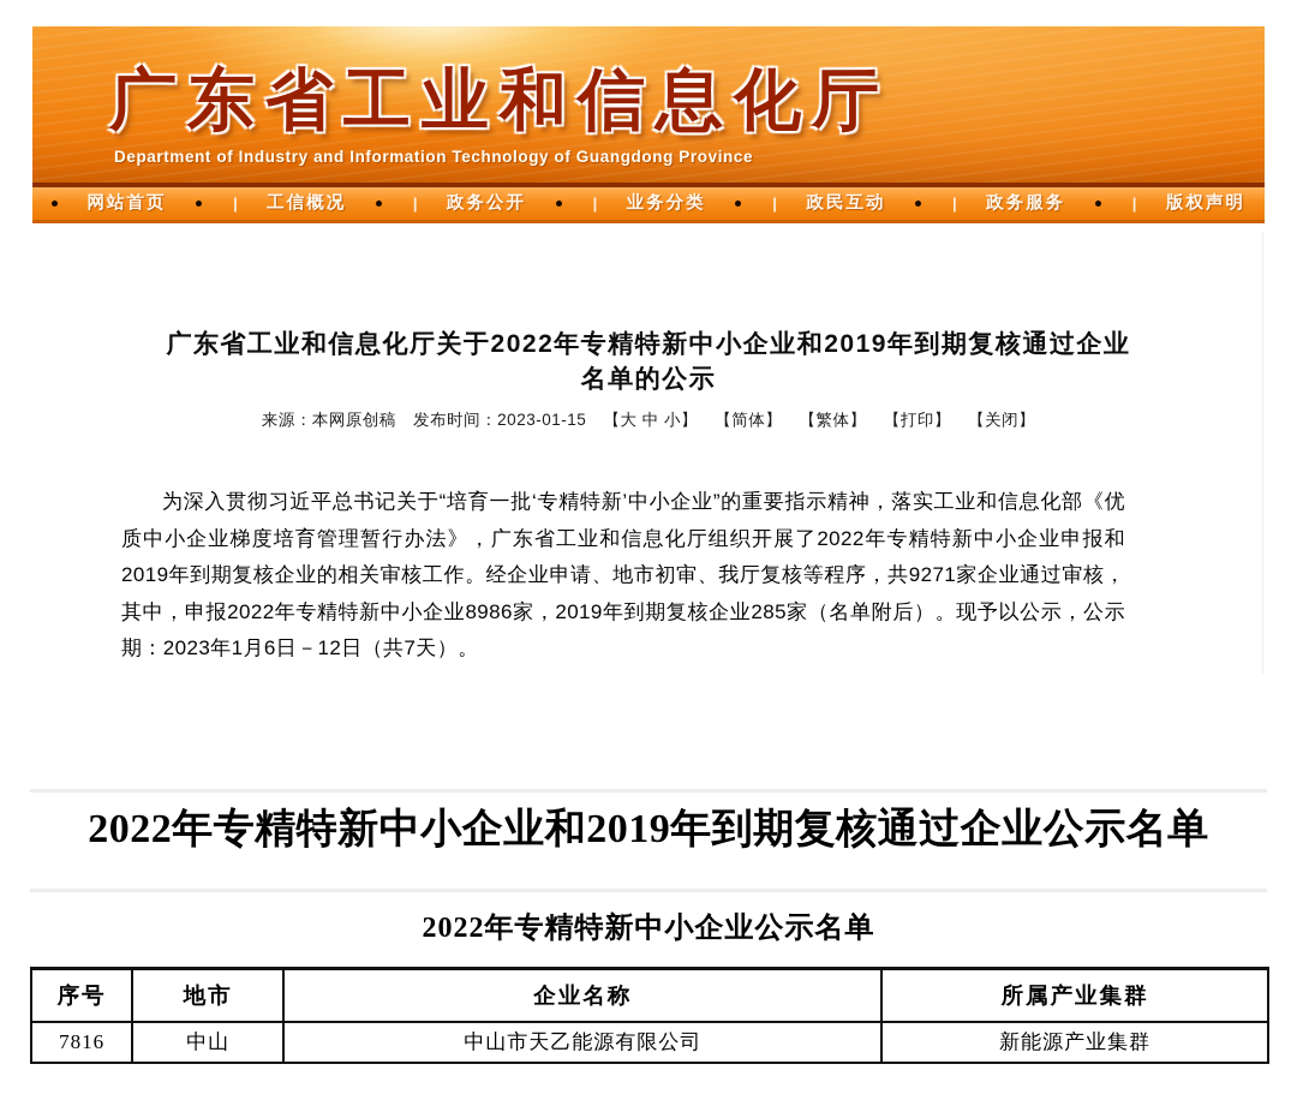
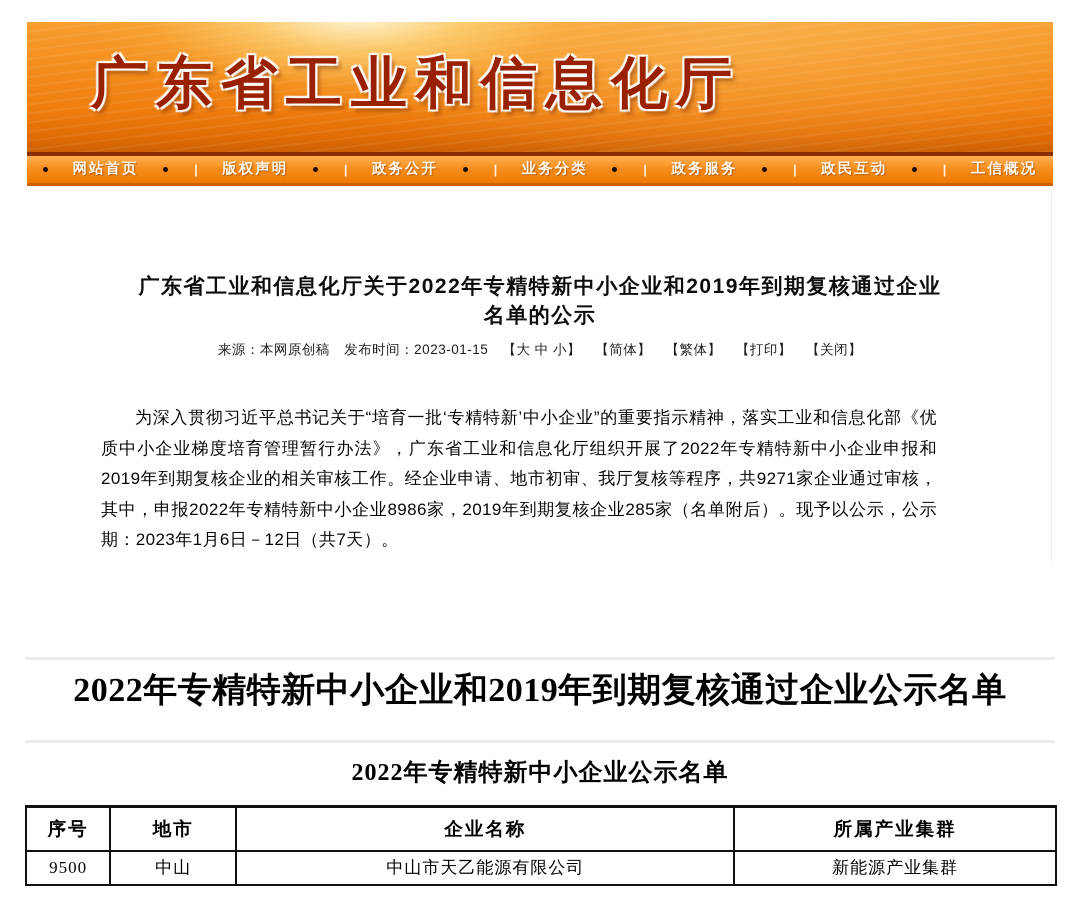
  广东省工业和信息化厅
- Department of Industry and Information Technology of Guangdong Province
  网站首页
  |
- 工信概况
+ 版权声明
  |
  政务公开
  |
  业务分类
  |
- 政民互动
+ 政务服务
  |
- 政务服务
+ 政民互动
  |
- 版权声明
+ 工信概况
  广东省工业和信息化厅关于2022年专精特新中小企业和2019年到期复核通过企业名单的公示
  来源：本网原创稿 发布时间：2023-01-15 【大 中 小】 【简体】 【繁体】 【打印】 【关闭】
  为深入贯彻习近平总书记关于“培育一批‘专精特新’中小企业”的重要指示精神，落实工业和信息化部《优质中小企业梯度培育管理暂行办法》，广东省工业和信息化厅组织开展了2022年专精特新中小企业申报和2019年到期复核企业的相关审核工作。经企业申请、地市初审、我厅复核等程序，共9271家企业通过审核，其中，申报2022年专精特新中小企业8986家，2019年到期复核企业285家（名单附后）。现予以公示，公示期：2023年1月6日－12日（共7天）。
  2022年专精特新中小企业和2019年到期复核通过企业公示名单
  2022年专精特新中小企业公示名单
  序号	地市	企业名称	所属产业集群
- 7816	中山	中山市天乙能源有限公司	新能源产业集群
+ 9500	中山	中山市天乙能源有限公司	新能源产业集群
